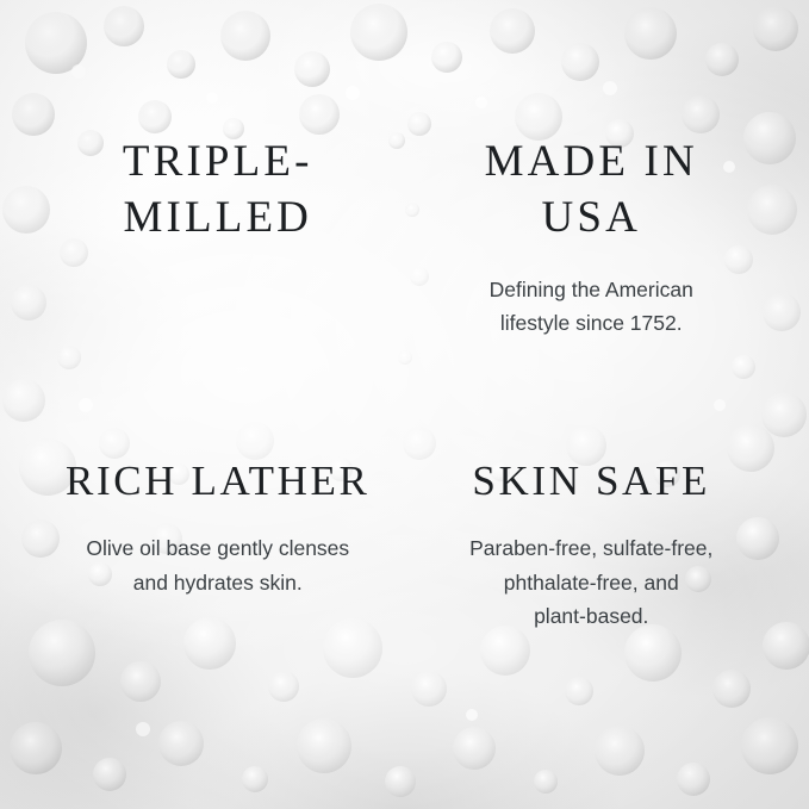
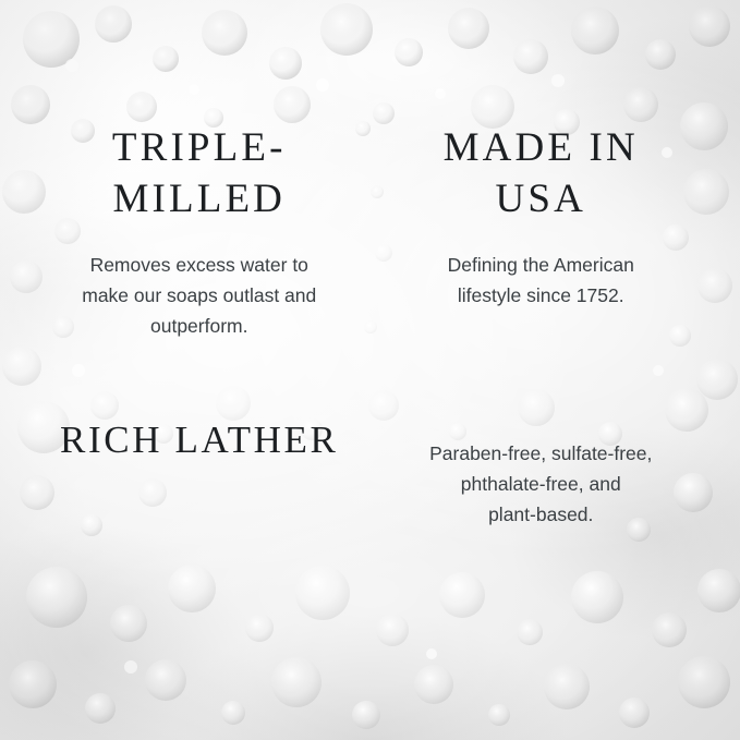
  TRIPLE-
  MILLED
+ Removes excess water to
+ make our soaps outlast and
+ outperform.
  MADE IN
  USA
  Defining the American
  lifestyle since 1752.
  RICH LATHER
- Olive oil base gently clenses
- and hydrates skin.
- SKIN SAFE
  Paraben-free, sulfate-free,
  phthalate-free, and
  plant-based.
